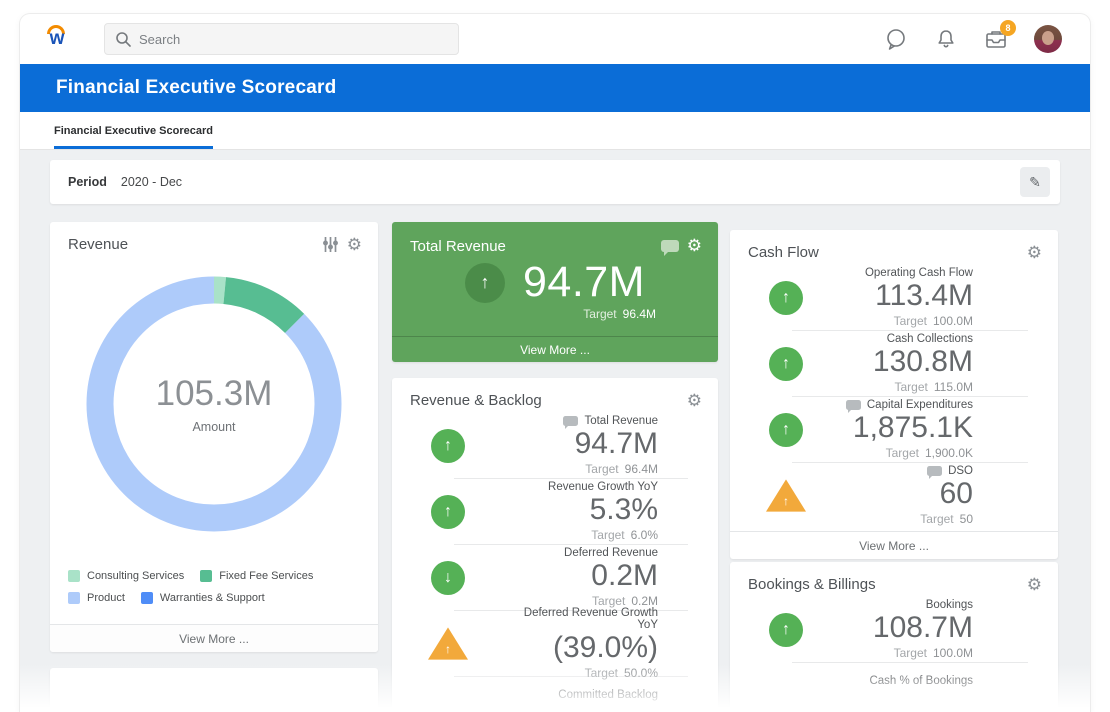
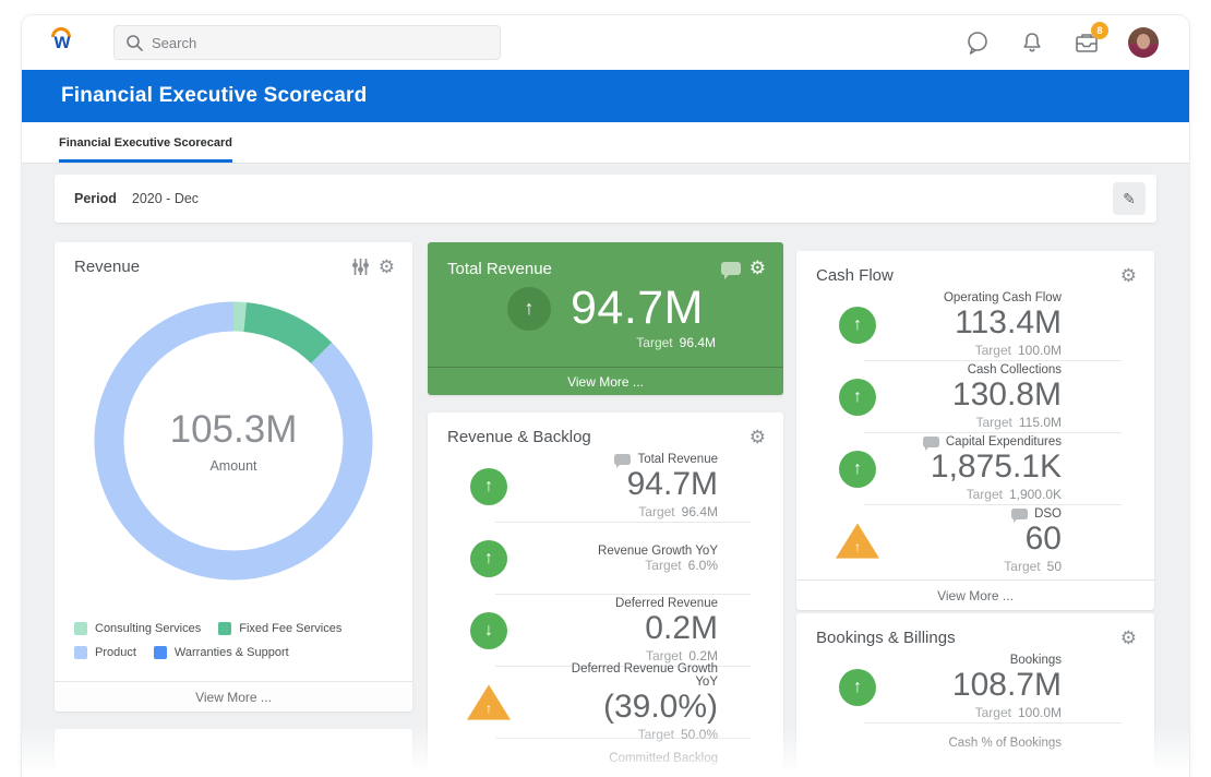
  w
  Search
  8
  Financial Executive Scorecard
  Financial Executive Scorecard
  Period
  2020 - Dec
  ✎
  Revenue
  ⚙
  105.3M
  Amount
  Consulting Services
  Fixed Fee Services
  Product
  Warranties & Support
  View More ...
  Total Revenue
  ⚙
  ↑
  94.7M
  Target 96.4M
  View More ...
  Revenue & Backlog
  ⚙
  ↑
  Total Revenue
  94.7M
  Target 96.4M
  ↑
  Revenue Growth YoY
- 5.3%
  Target 6.0%
  ↓
  Deferred Revenue
  0.2M
  Target 0.2M
  ↑
  Deferred Revenue Growth YoY
  (39.0%)
  Cash Flow
  ⚙
  ↑
  Operating Cash Flow
  113.4M
  Target 100.0M
  ↑
  Cash Collections
  130.8M
  Target 115.0M
  ↑
  Capital Expenditures
  1,875.1K
  Target 1,900.0K
  ↑
  DSO
  60
  Target 50
  View More ...
  Bookings & Billings
  ⚙
  ↑
  Bookings
  108.7M
  Target 100.0M
